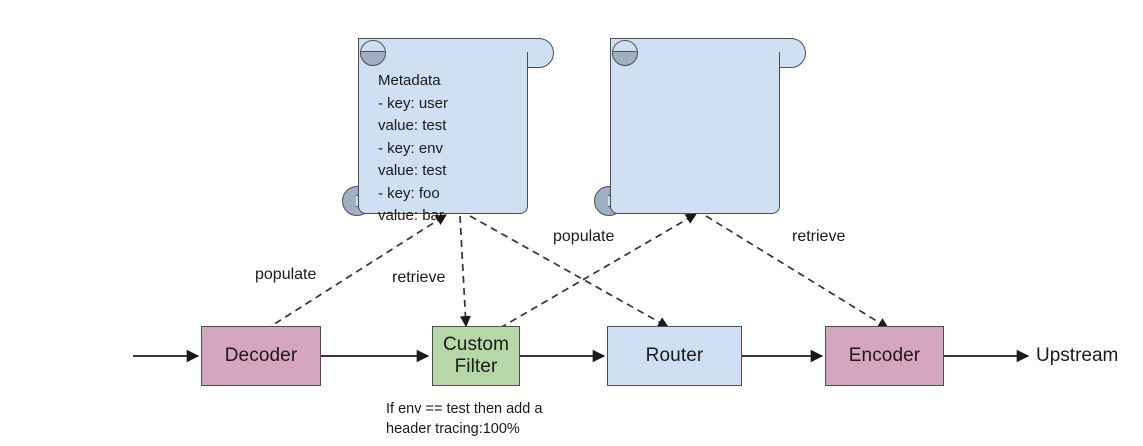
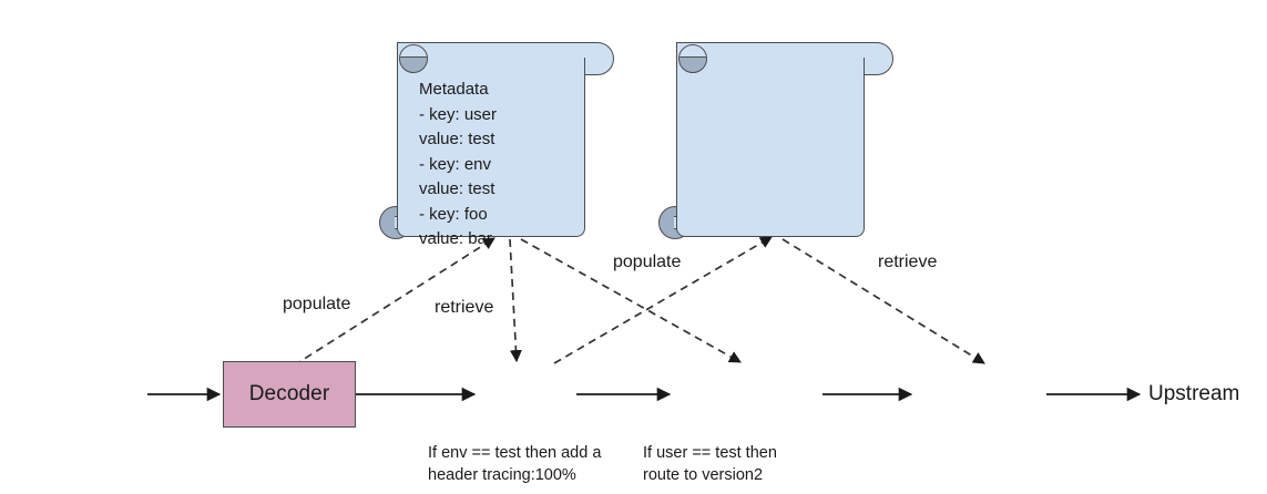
  Metadata
  - key: user
  value: test
  - key: env
  value: test
  - key: foo
  value: bar
  Upstream
  Decoder
- Custom
- Filter
- Router
- Encoder
  populate
  retrieve
  populate
  retrieve
  If env == test then add a
  header tracing:100%
+ If user == test then
+ route to version2
